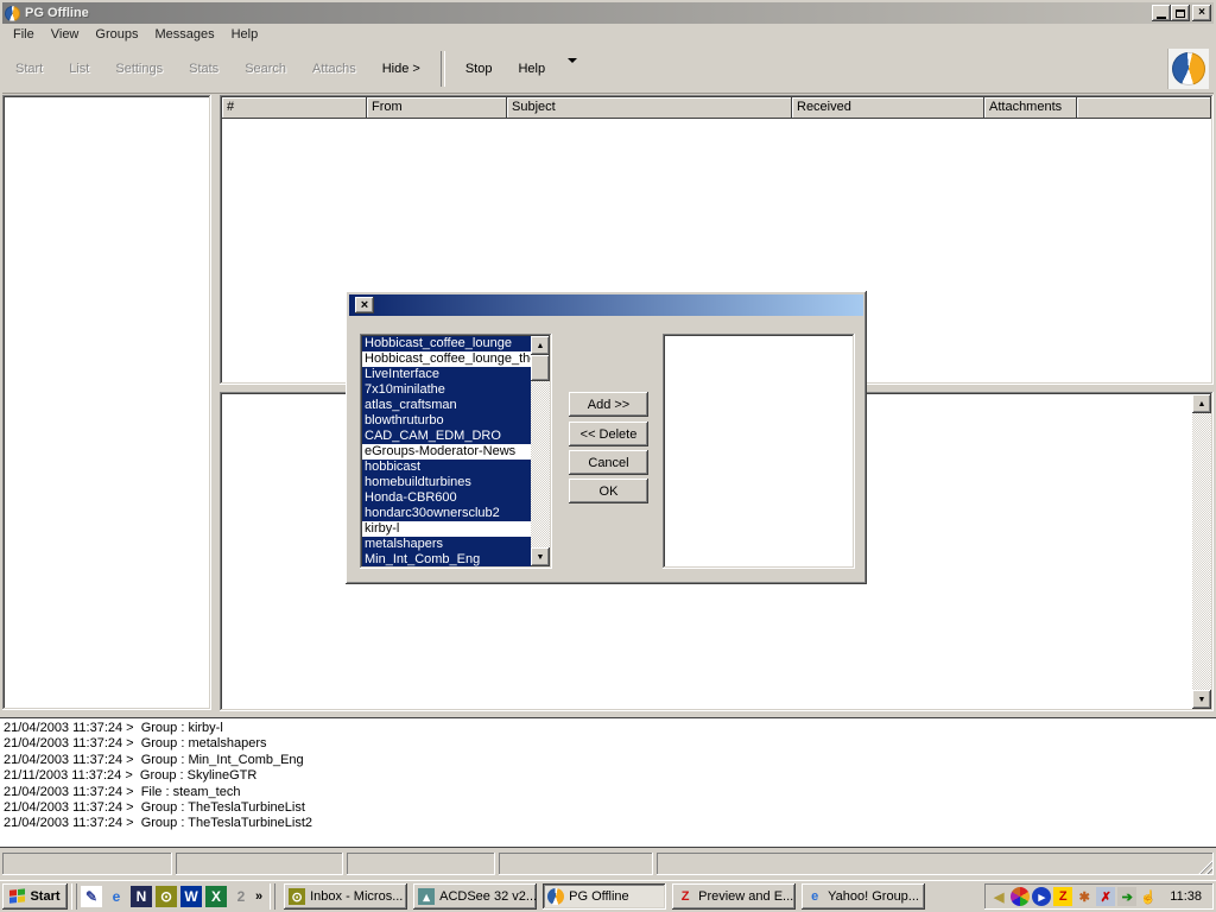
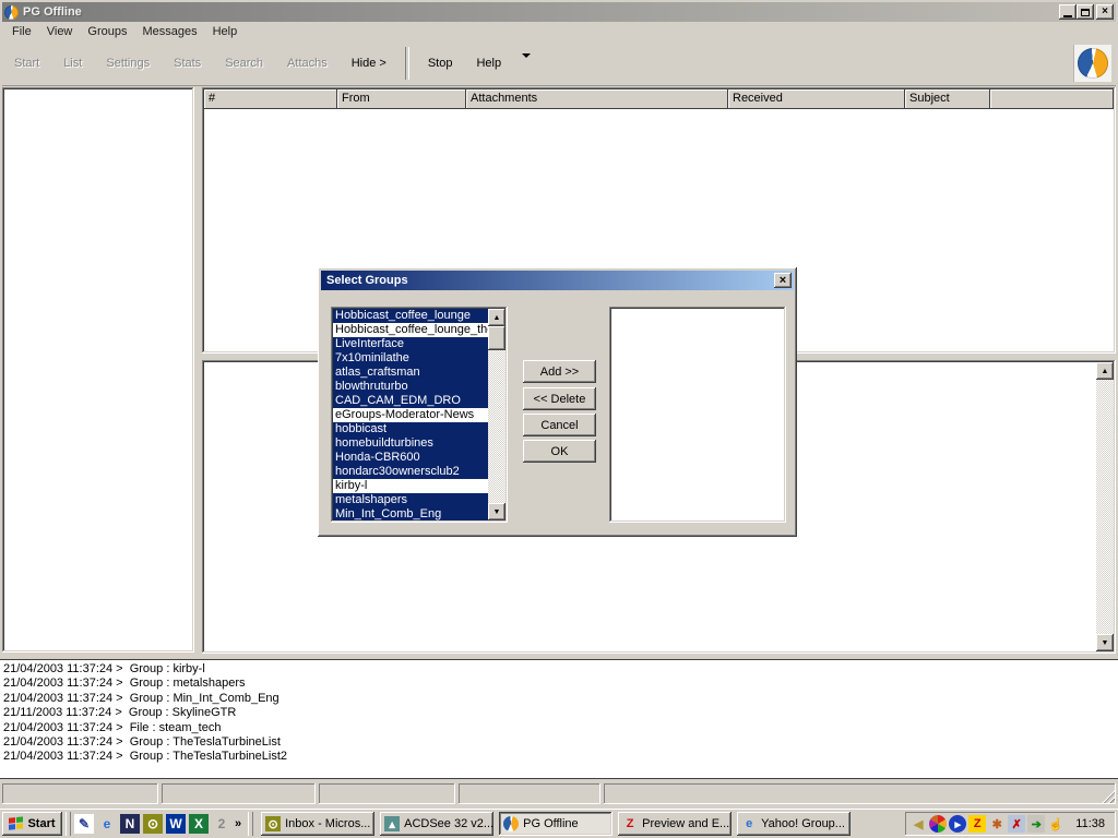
  PG Offline
  ×
  File
  View
  Groups
  Messages
  Help
  Start
  List
  Settings
  Stats
  Search
  Attachs
  Hide >
  Stop
  Help
  #
  From
- Subject
+ Attachments
  Received
- Attachments
+ Subject
  21/04/2003 11:37:24 > Group : kirby-l
  21/04/2003 11:37:24 > Group : metalshapers
  21/04/2003 11:37:24 > Group : Min_Int_Comb_Eng
  21/11/2003 11:37:24 > Group : SkylineGTR
  21/04/2003 11:37:24 > File : steam_tech
  21/04/2003 11:37:24 > Group : TheTeslaTurbineList
  21/04/2003 11:37:24 > Group : TheTeslaTurbineList2
+ Select Groups
  ×
  Hobbicast_coffee_lounge
  Hobbicast_coffee_lounge_th
  LiveInterface
  7x10minilathe
  atlas_craftsman
  blowthruturbo
  CAD_CAM_EDM_DRO
  eGroups-Moderator-News
  hobbicast
  homebuildturbines
  Honda-CBR600
  hondarc30ownersclub2
  kirby-l
  metalshapers
  Min_Int_Comb_Eng
  Add >>
  << Delete
  Cancel
  OK
  Start
  ✎
  e
  N
  ⊙
  W
  X
  2
  »
  ⊙
  Inbox - Micros...
  ▴
  ACDSee 32 v2...
  PG Offline
  Z
  Preview and E...
  e
  Yahoo! Group...
  ◀
  ▸
  Z
  ✱
  ✗
  ➔
  ☝
  11:38
